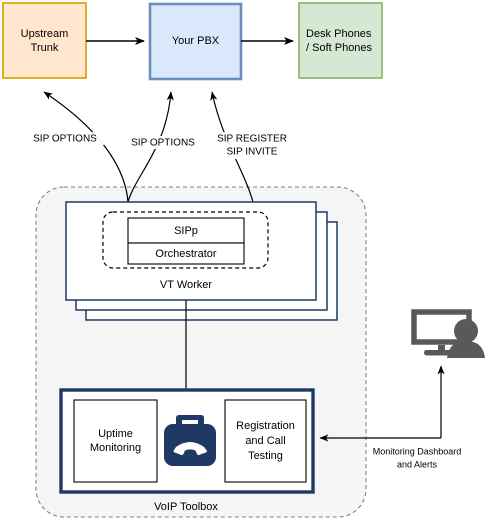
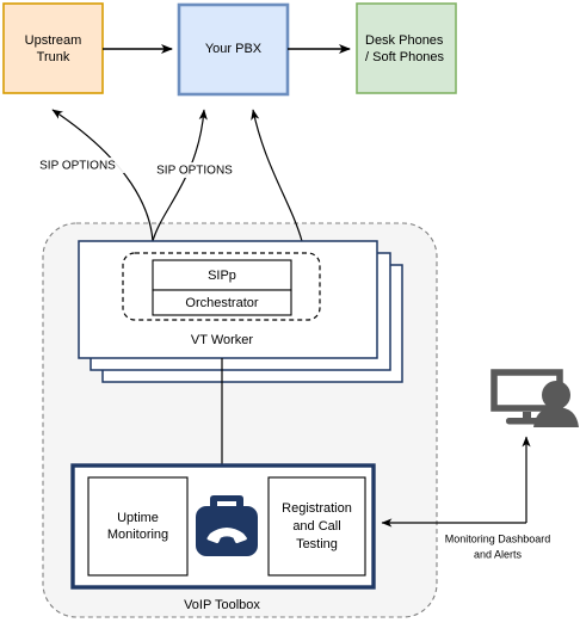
  Upstream
  Trunk
  Your PBX
  Desk Phones
  / Soft Phones
  SIP OPTIONS
  SIP OPTIONS
- SIP REGISTER
- SIP INVITE
  SIPp
  Orchestrator
  VT Worker
  Uptime
  Monitoring
  Registration
  and Call
  Testing
  VoIP Toolbox
  Monitoring Dashboard
  and Alerts
